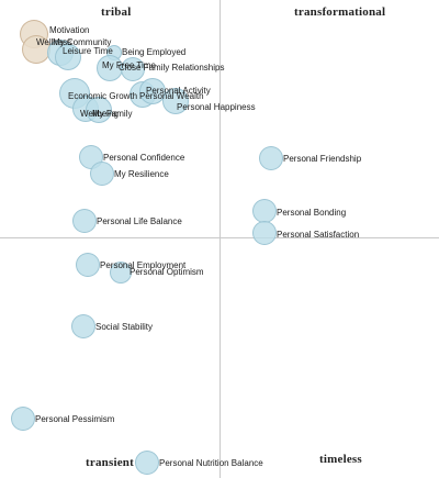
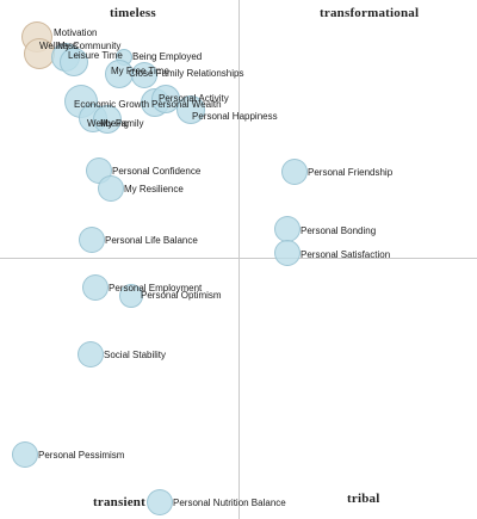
- tribal
+ timeless
  transformational
  transient
- timeless
+ tribal
  Motivation
  Wellness
  My Community
  Leisure Time
  Being Employed
  My Free Time
  Close Family Relationships
  Economic Growth
  Personal Wealth
  Personal Activity
  Personal Happiness
  Wellbeing
  My Family
  Personal Confidence
  My Resilience
  Personal Friendship
  Personal Life Balance
  Personal Bonding
  Personal Satisfaction
  Personal Employment
  Personal Optimism
  Social Stability
  Personal Pessimism
  Personal Nutrition Balance
